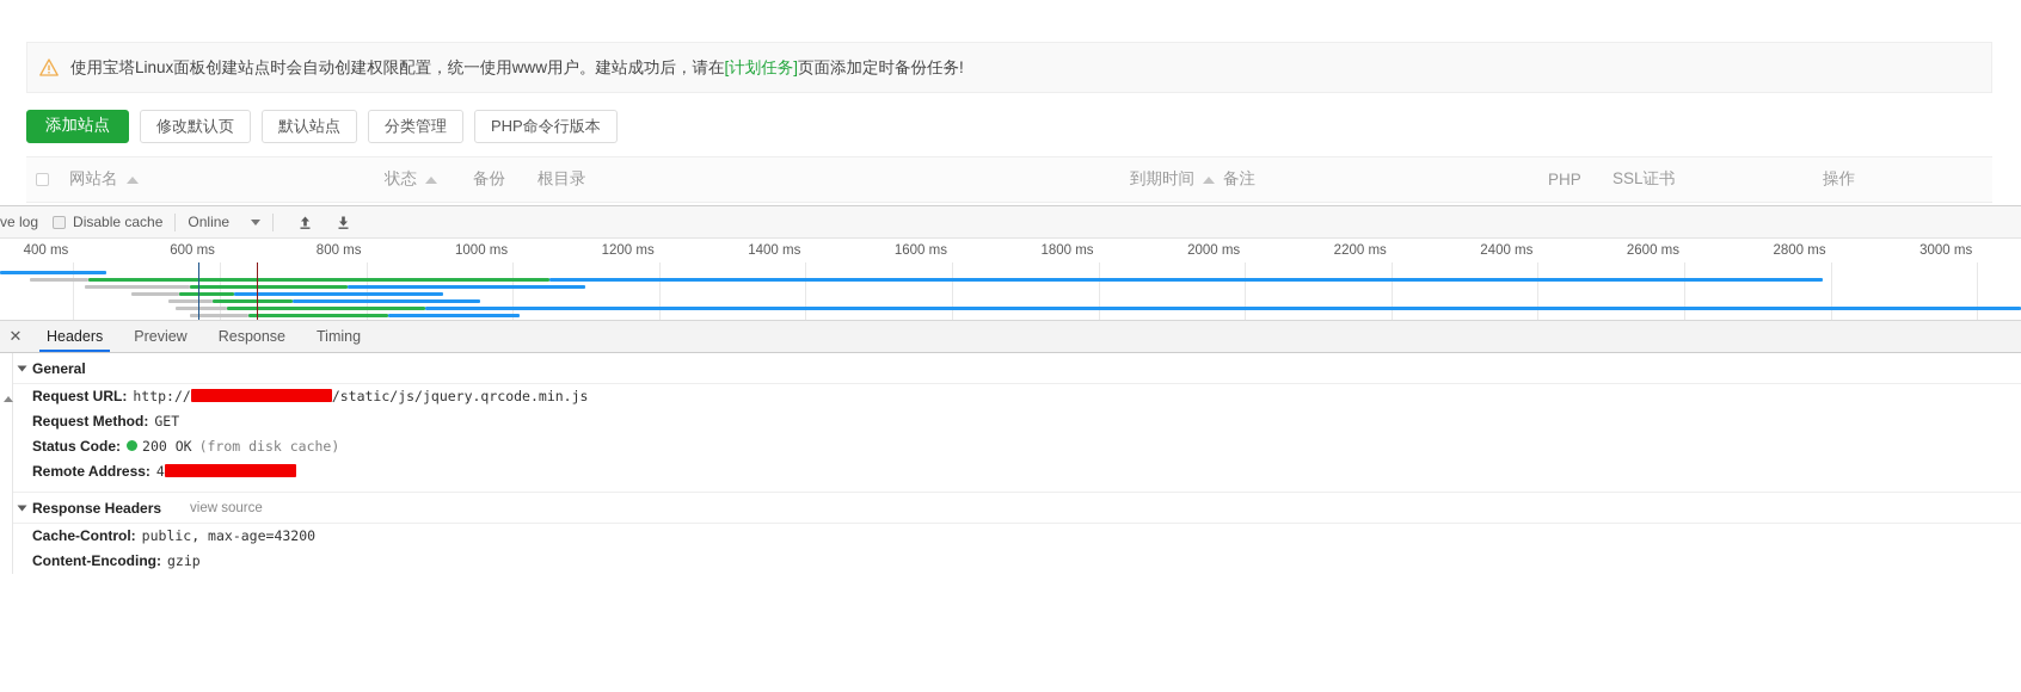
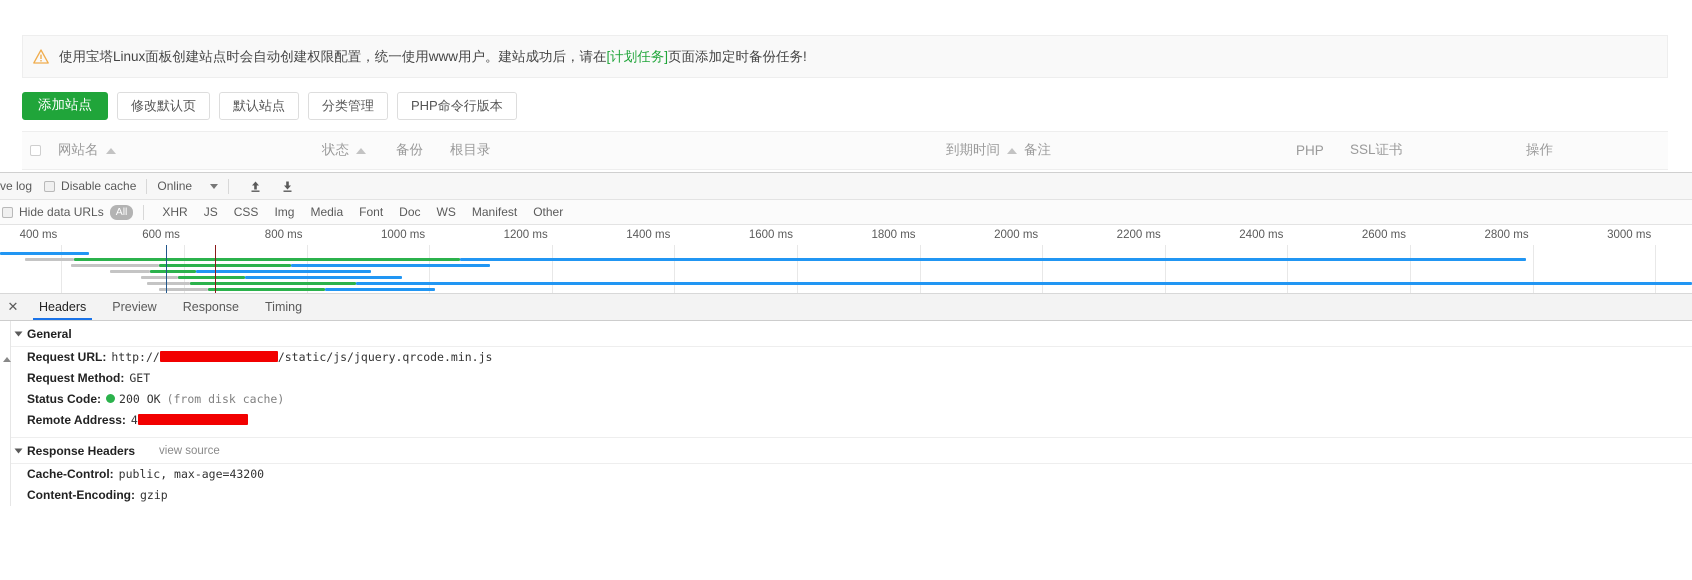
  使用宝塔Linux面板创建站点时会自动创建权限配置，统一使用www用户。建站成功后，请在[计划任务]页面添加定时备份任务!
  添加站点
  修改默认页
  默认站点
  分类管理
  PHP命令行版本
  网站名
  状态
  备份
  根目录
  到期时间
  备注
  PHP
  SSL证书
  操作
  ve log
  Disable cache
  Online
+ Hide data URLs
+ All
+ XHR
+ JS
+ CSS
+ Img
+ Media
+ Font
+ Doc
+ WS
+ Manifest
+ Other
  400 ms
  600 ms
  800 ms
  1000 ms
  1200 ms
  1400 ms
  1600 ms
  1800 ms
  2000 ms
  2200 ms
  2400 ms
  2600 ms
  2800 ms
  3000 ms
  ✕
  Headers
  Preview
  Response
  Timing
  General
  Request URL:
  http:// /static/js/jquery.qrcode.min.js
  Request Method:
  GET
  Status Code:
  200 OK
  (from disk cache)
  Remote Address:
  4
  Response Headers
  view source
  Cache-Control:
  public, max-age=43200
  Content-Encoding:
  gzip
